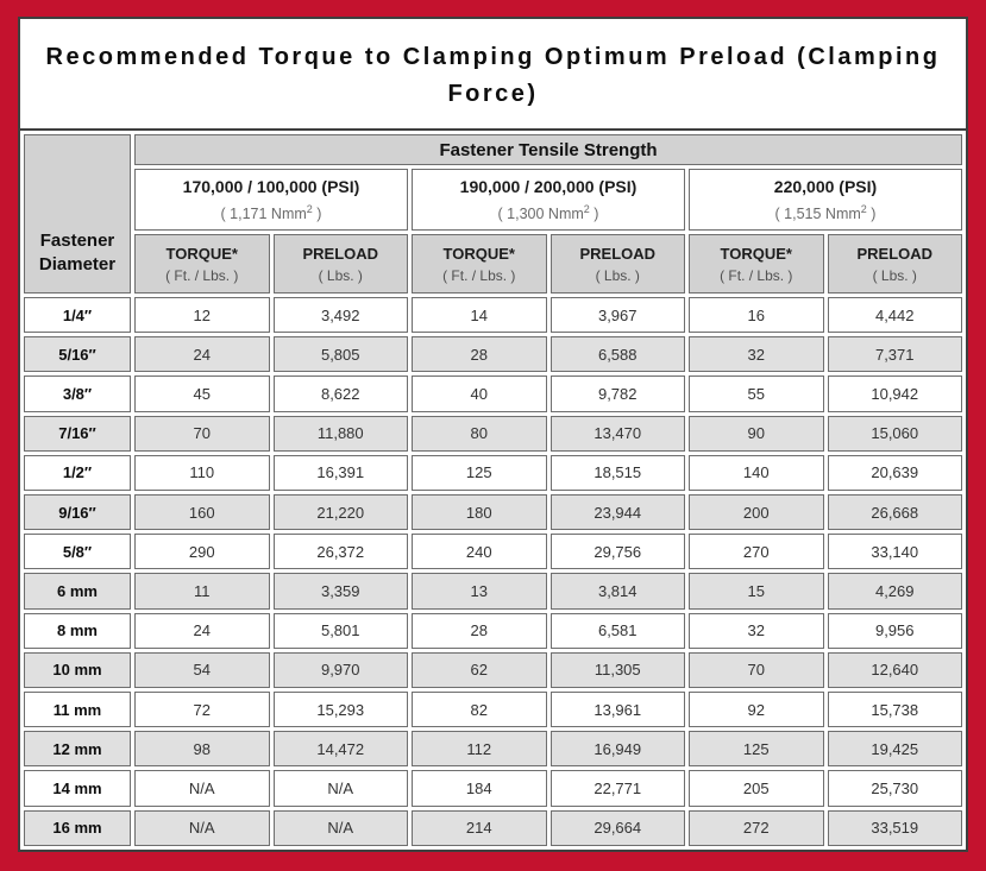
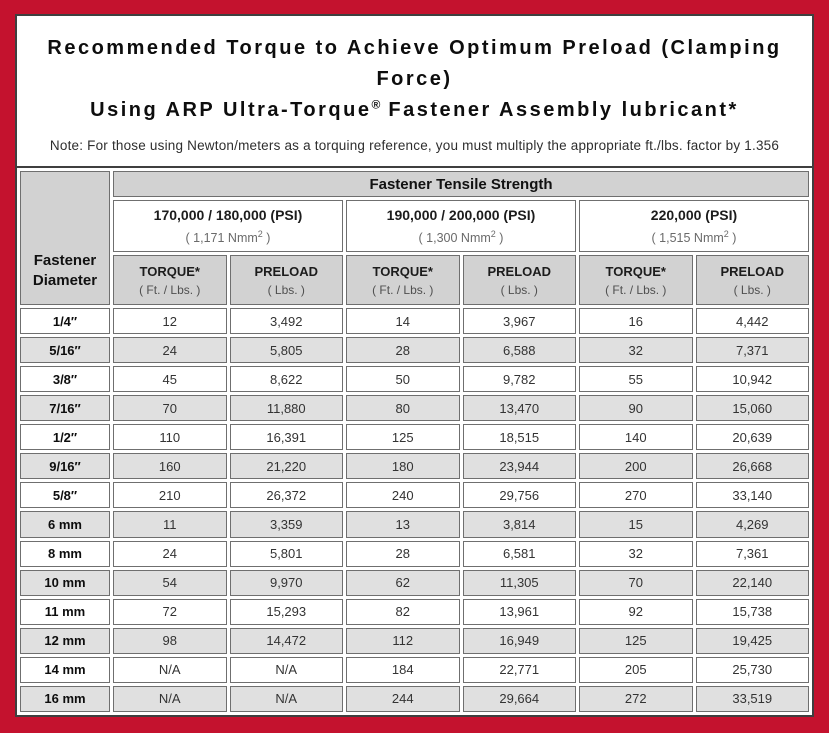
- Recommended Torque to Clamping Optimum Preload (Clamping Force)
+ Recommended Torque to Achieve Optimum Preload (Clamping Force)
+ Using ARP Ultra-Torque® Fastener Assembly lubricant*
+ Note: For those using Newton/meters as a torquing reference, you must multiply the appropriate ft./lbs. factor by 1.356
  Fastener Diameter	Fastener Tensile Strength
- 170,000 / 100,000 (PSI) ( 1,171 Nmm2 )	190,000 / 200,000 (PSI) ( 1,300 Nmm2 )	220,000 (PSI) ( 1,515 Nmm2 )
+ 170,000 / 180,000 (PSI) ( 1,171 Nmm2 )	190,000 / 200,000 (PSI) ( 1,300 Nmm2 )	220,000 (PSI) ( 1,515 Nmm2 )
  TORQUE* ( Ft. / Lbs. )	PRELOAD ( Lbs. )	TORQUE* ( Ft. / Lbs. )	PRELOAD ( Lbs. )	TORQUE* ( Ft. / Lbs. )	PRELOAD ( Lbs. )
  1/4″	12	3,492	14	3,967	16	4,442
  5/16″	24	5,805	28	6,588	32	7,371
- 3/8″	45	8,622	40	9,782	55	10,942
+ 3/8″	45	8,622	50	9,782	55	10,942
  7/16″	70	11,880	80	13,470	90	15,060
  1/2″	110	16,391	125	18,515	140	20,639
  9/16″	160	21,220	180	23,944	200	26,668
- 5/8″	290	26,372	240	29,756	270	33,140
+ 5/8″	210	26,372	240	29,756	270	33,140
  6 mm	11	3,359	13	3,814	15	4,269
- 8 mm	24	5,801	28	6,581	32	9,956
+ 8 mm	24	5,801	28	6,581	32	7,361
- 10 mm	54	9,970	62	11,305	70	12,640
+ 10 mm	54	9,970	62	11,305	70	22,140
  11 mm	72	15,293	82	13,961	92	15,738
  12 mm	98	14,472	112	16,949	125	19,425
  14 mm	N/A	N/A	184	22,771	205	25,730
- 16 mm	N/A	N/A	214	29,664	272	33,519
+ 16 mm	N/A	N/A	244	29,664	272	33,519
